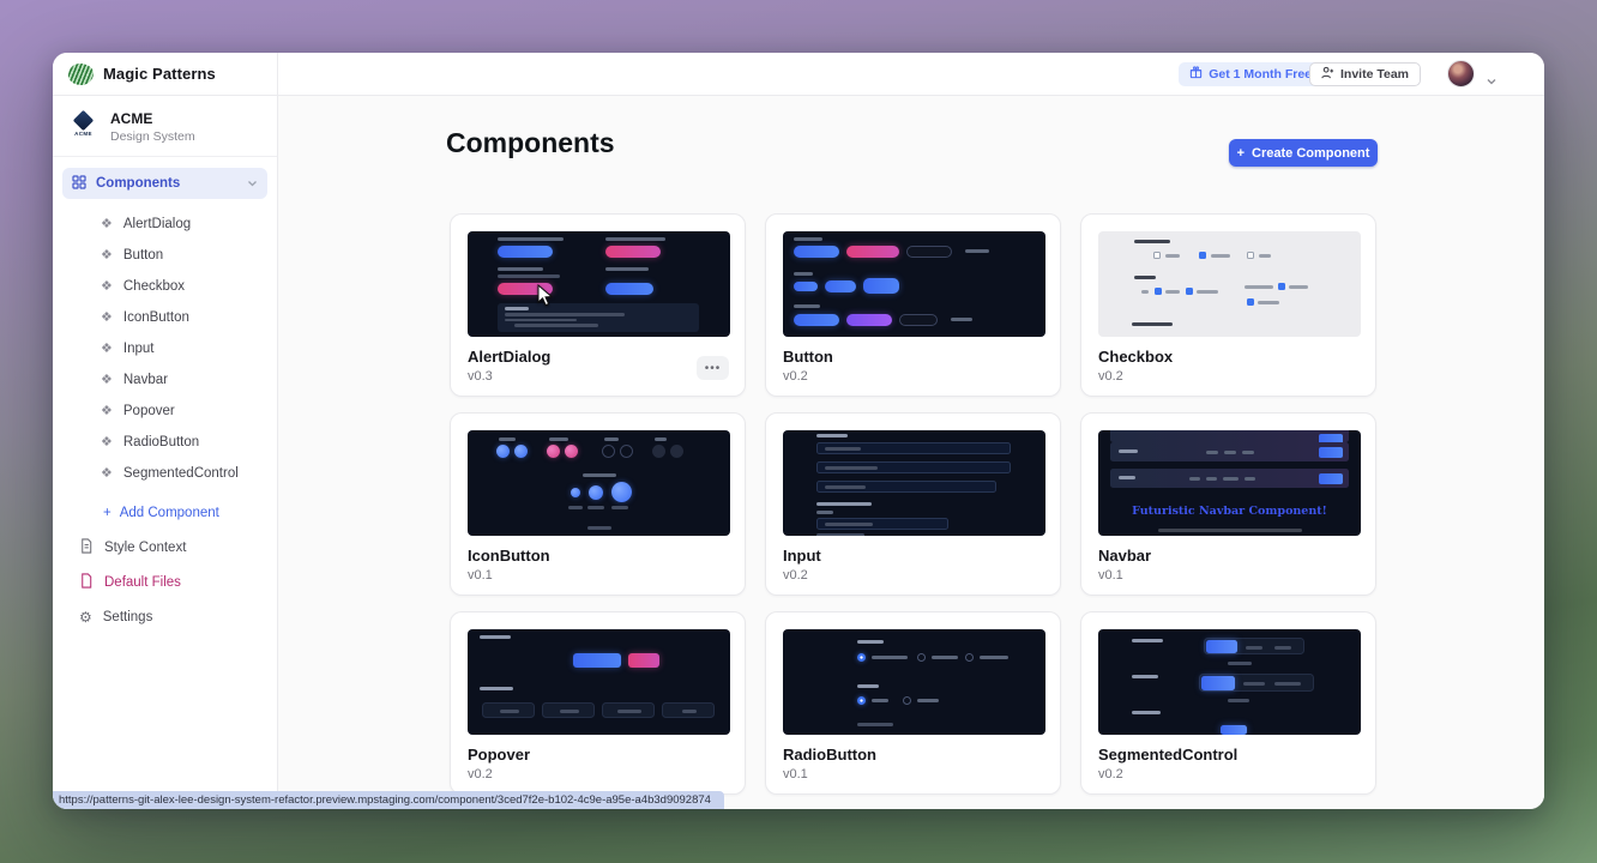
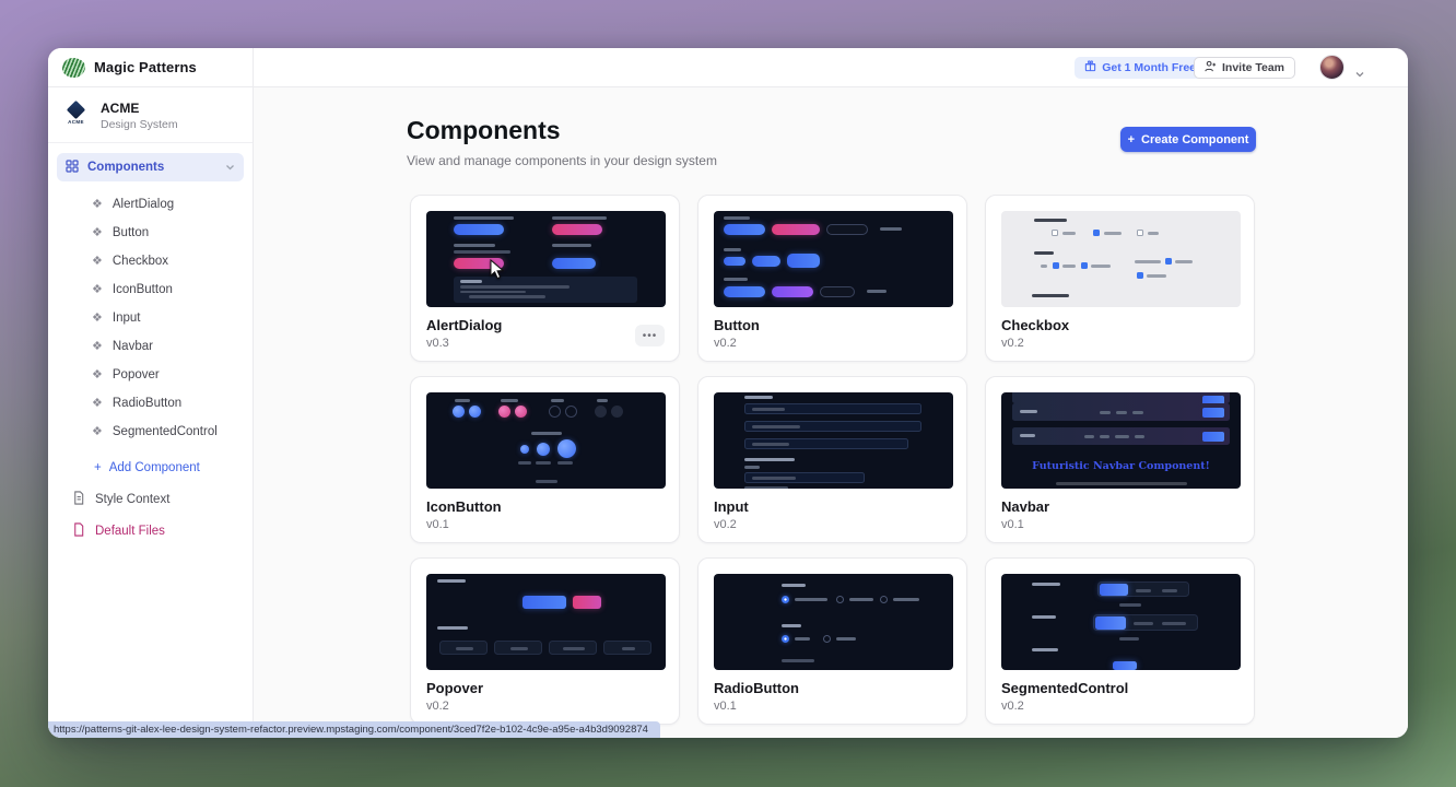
  Get 1 Month Fre
  Invite Team
  Magic Patterns
  ACME
  Design System
  Components
  ❖
  AlertDialog
  ❖
  Button
  ❖
  Checkbox
  ❖
  IconButton
  ❖
  Input
  ❖
  Navbar
  ❖
  Popover
  ❖
  RadioButton
  ❖
  SegmentedControl
  +
  Add Component
  Style Context
  Default Files
- ⚙
- Settings
  Components
+ View and manage components in your design system
  +
  Create Component
  AlertDialog
  v0.3
  •••
  Button
  v0.2
  Checkbox
  v0.2
  IconButton
  v0.1
  Input
  v0.2
  Futuristic Navbar Component!
  Navbar
  v0.1
  Popover
  v0.2
  RadioButton
  v0.1
  SegmentedControl
  v0.2
  https://patterns-git-alex-lee-design-system-refactor.preview.mpstaging.com/component/3ced7f2e-b102-4c9e-a95e-a4b3d9092874
